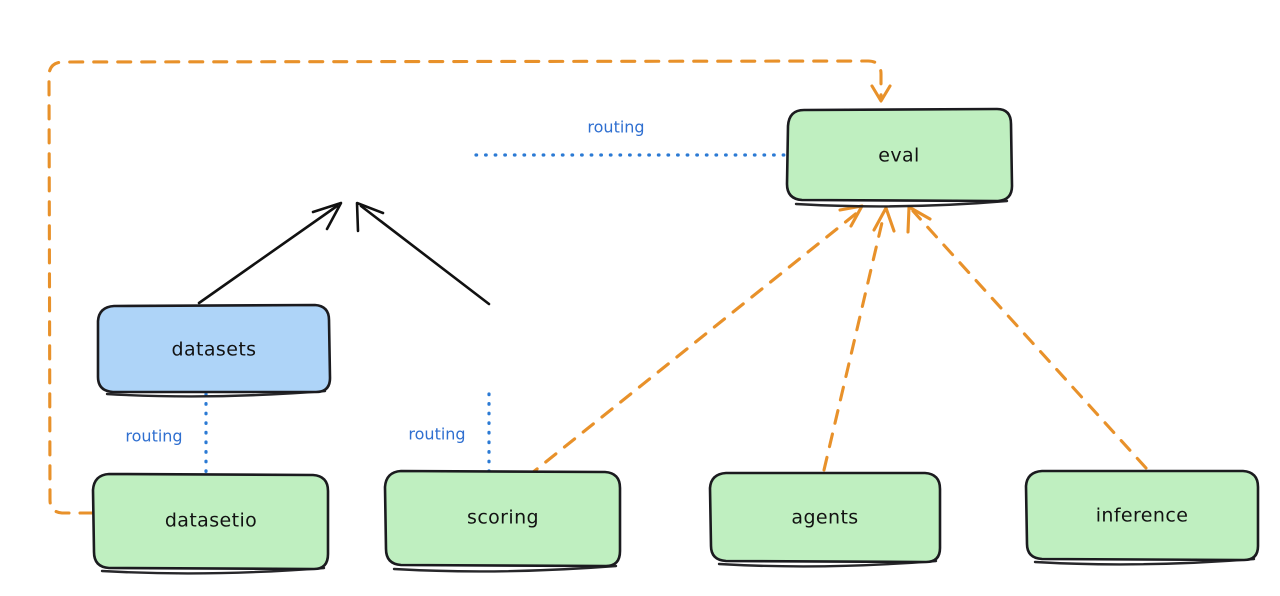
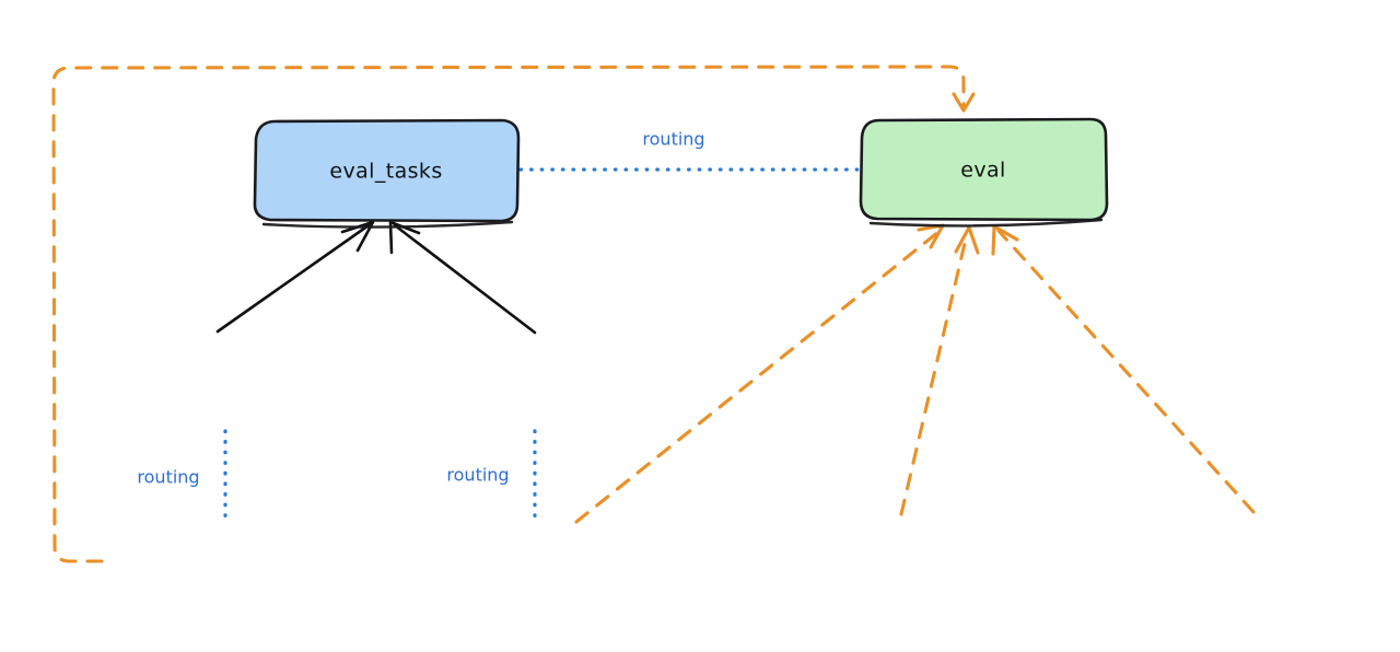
  routing
  routing
  routing
+ eval_tasks
  eval
- datasets
- datasetio
- scoring
- agents
- inference
